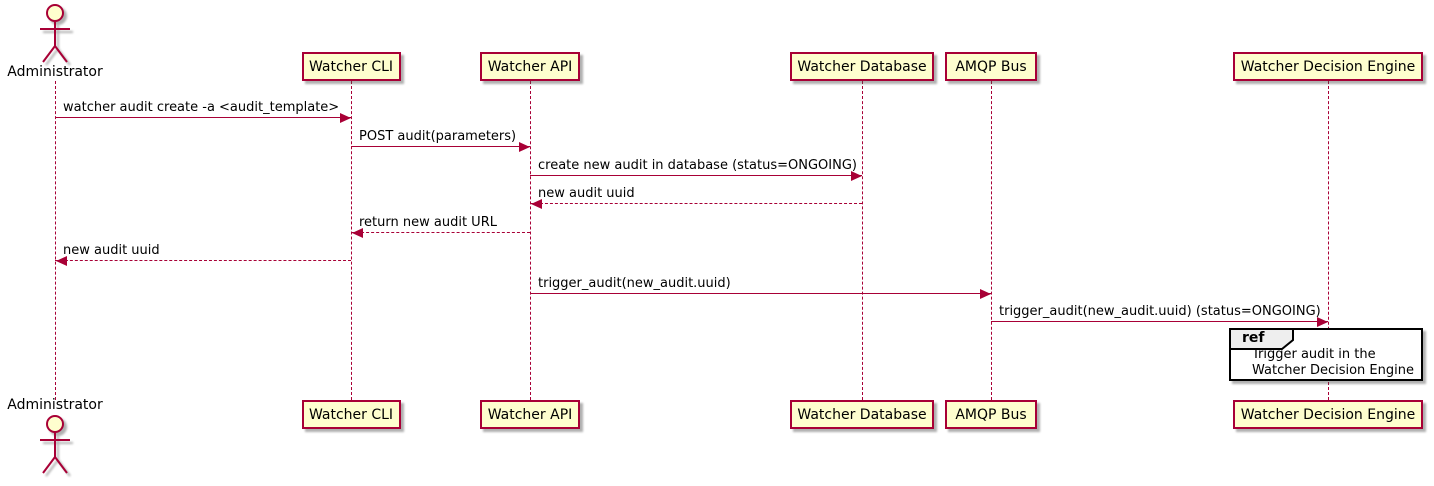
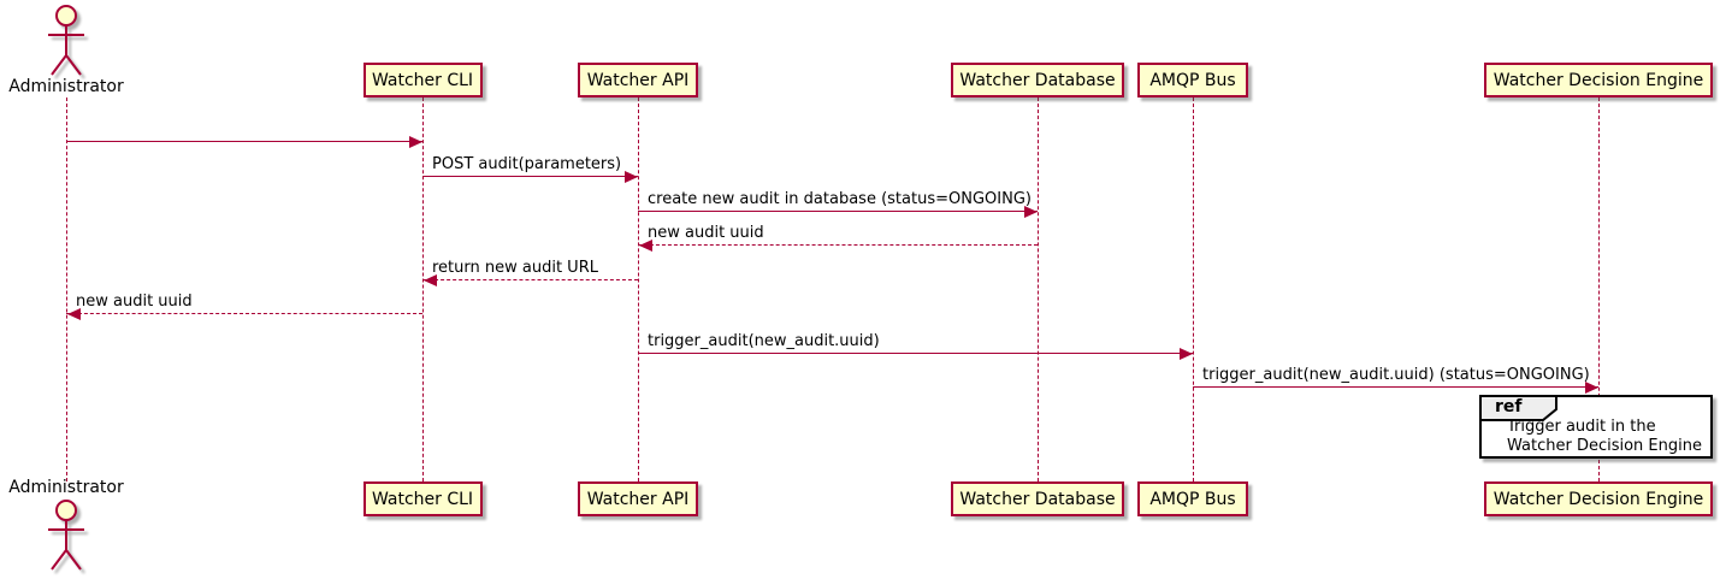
  ref
  Trigger audit in the
  Watcher Decision Engine
  Administrator
  Administrator
  Watcher CLI
  Watcher CLI
  Watcher API
  Watcher API
  Watcher Database
  Watcher Database
  AMQP Bus
  AMQP Bus
  Watcher Decision Engine
  Watcher Decision Engine
- watcher audit create -a <audit_template>
  POST audit(parameters)
  create new audit in database (status=ONGOING)
  new audit uuid
  return new audit URL
  new audit uuid
  trigger_audit(new_audit.uuid)
  trigger_audit(new_audit.uuid) (status=ONGOING)
